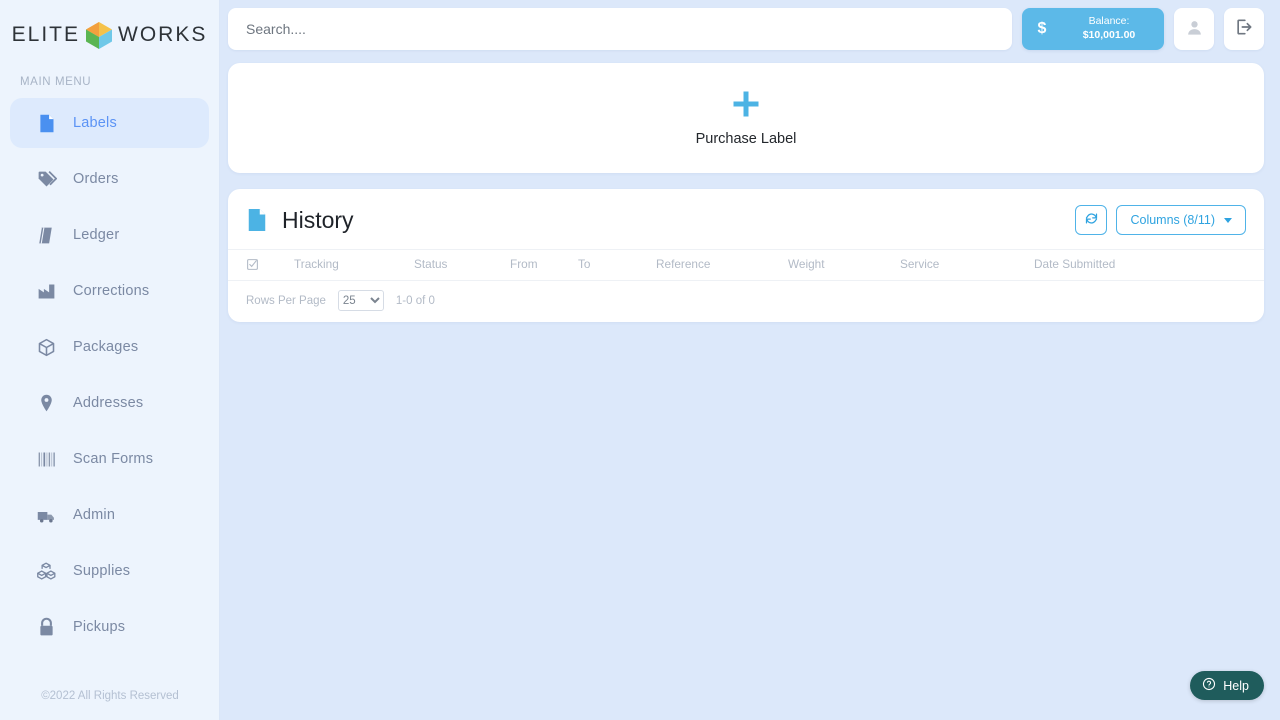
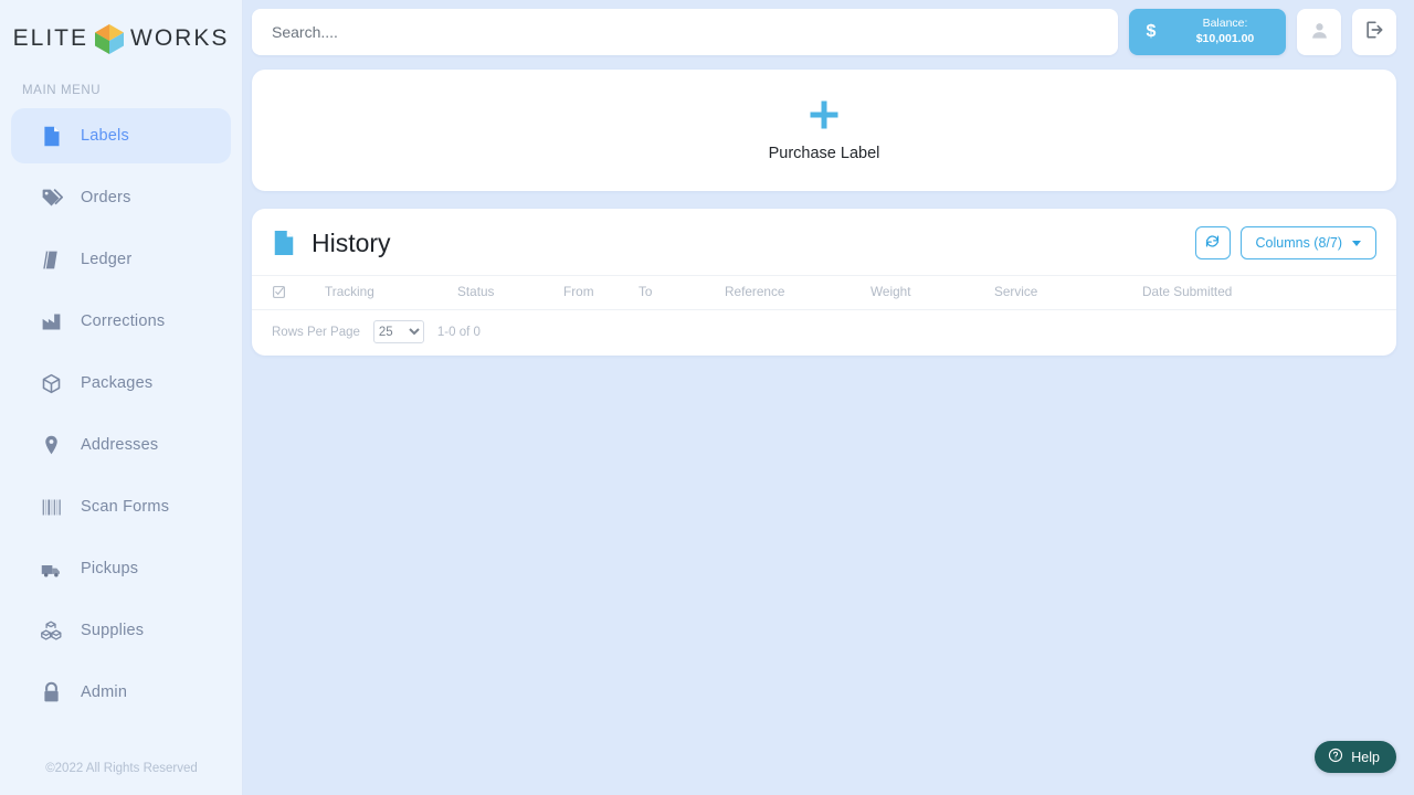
  ELITE
  WORKS
  MAIN MENU
  Labels
  Orders
  Ledger
  Corrections
  Packages
  Addresses
  Scan Forms
- Admin
+ Pickups
  Supplies
- Pickups
+ Admin
  ©2022 All Rights Reserved
  Search....
  $
  Balance:
  $10,001.00
  Purchase Label
  History
- Columns (8/11)
+ Columns (8/7)
  	Tracking	Status	From	To	Reference	Weight	Service	Date Submitted
  Rows Per Page
  25
  1-0 of 0
  Help
